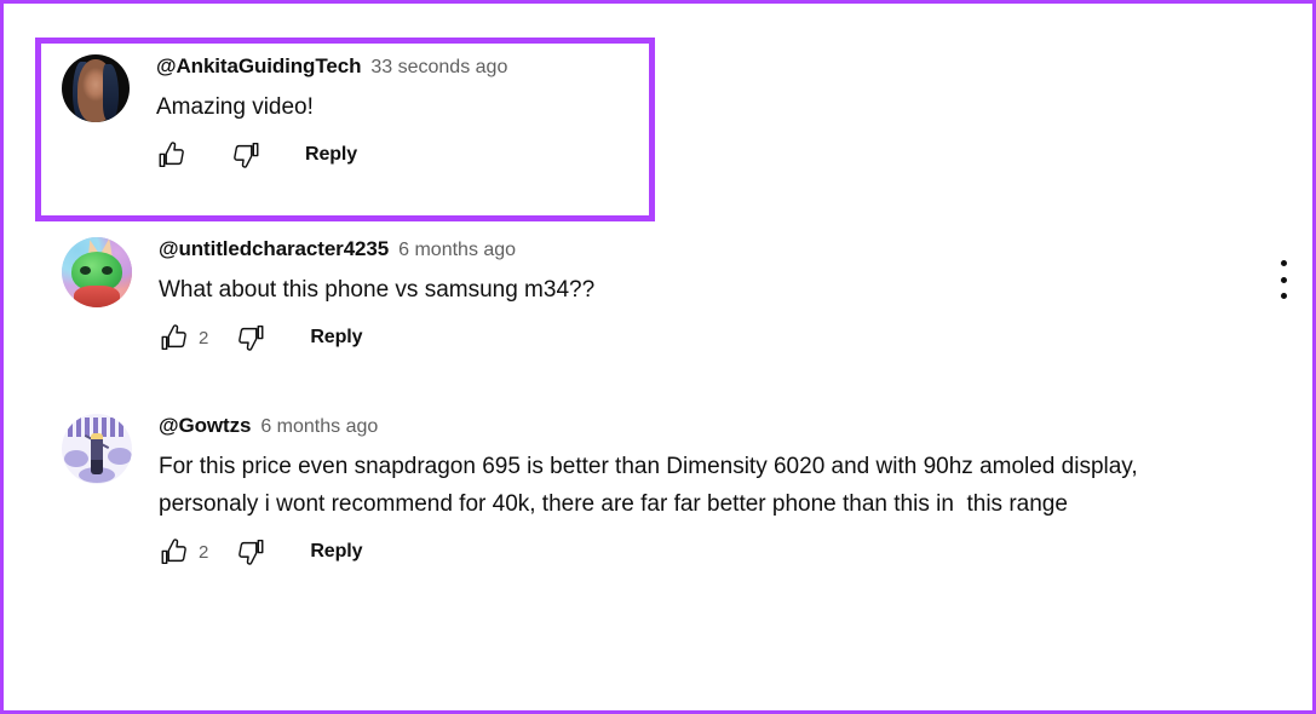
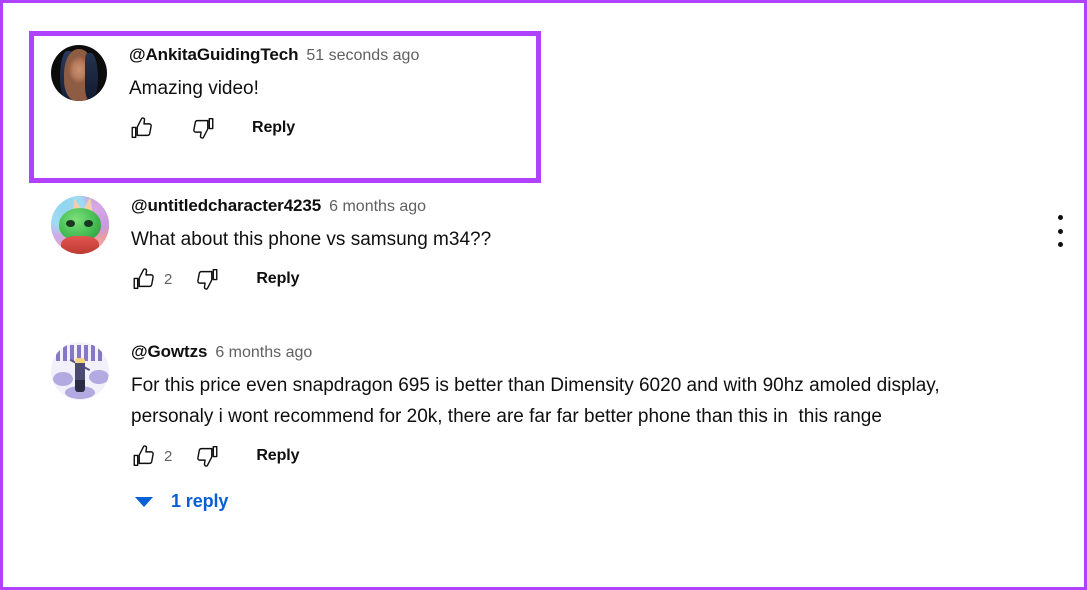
  @AnkitaGuidingTech
- 33 seconds ago
+ 51 seconds ago
  Amazing video!
  Reply
  @untitledcharacter4235
  6 months ago
  What about this phone vs samsung m34??
  2
  Reply
  @Gowtzs
  6 months ago
- For this price even snapdragon 695 is better than Dimensity 6020 and with 90hz amoled display, personaly i wont recommend for 40k, there are far far better phone than this in this range
+ For this price even snapdragon 695 is better than Dimensity 6020 and with 90hz amoled display, personaly i wont recommend for 20k, there are far far better phone than this in this range
  2
  Reply
+ 1 reply
